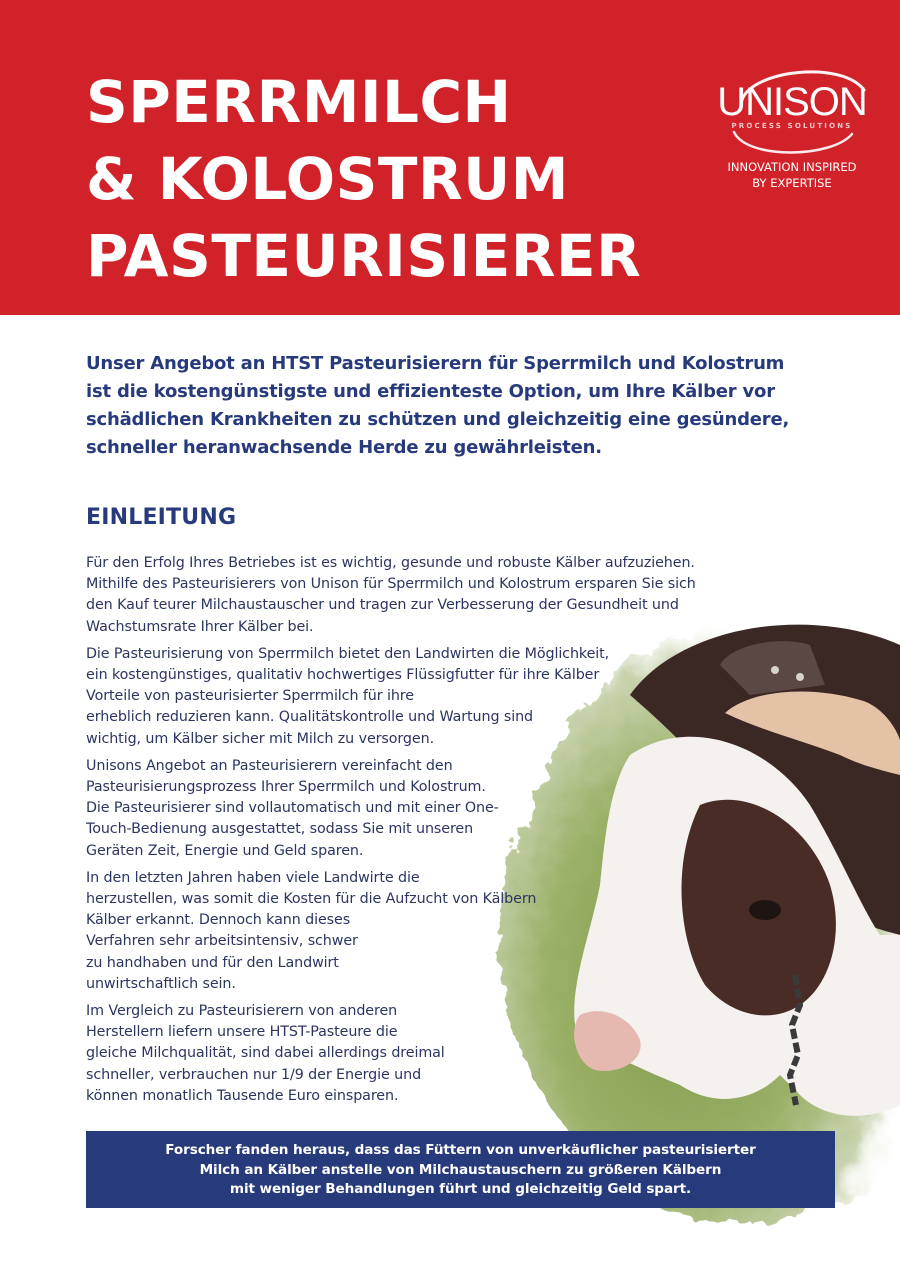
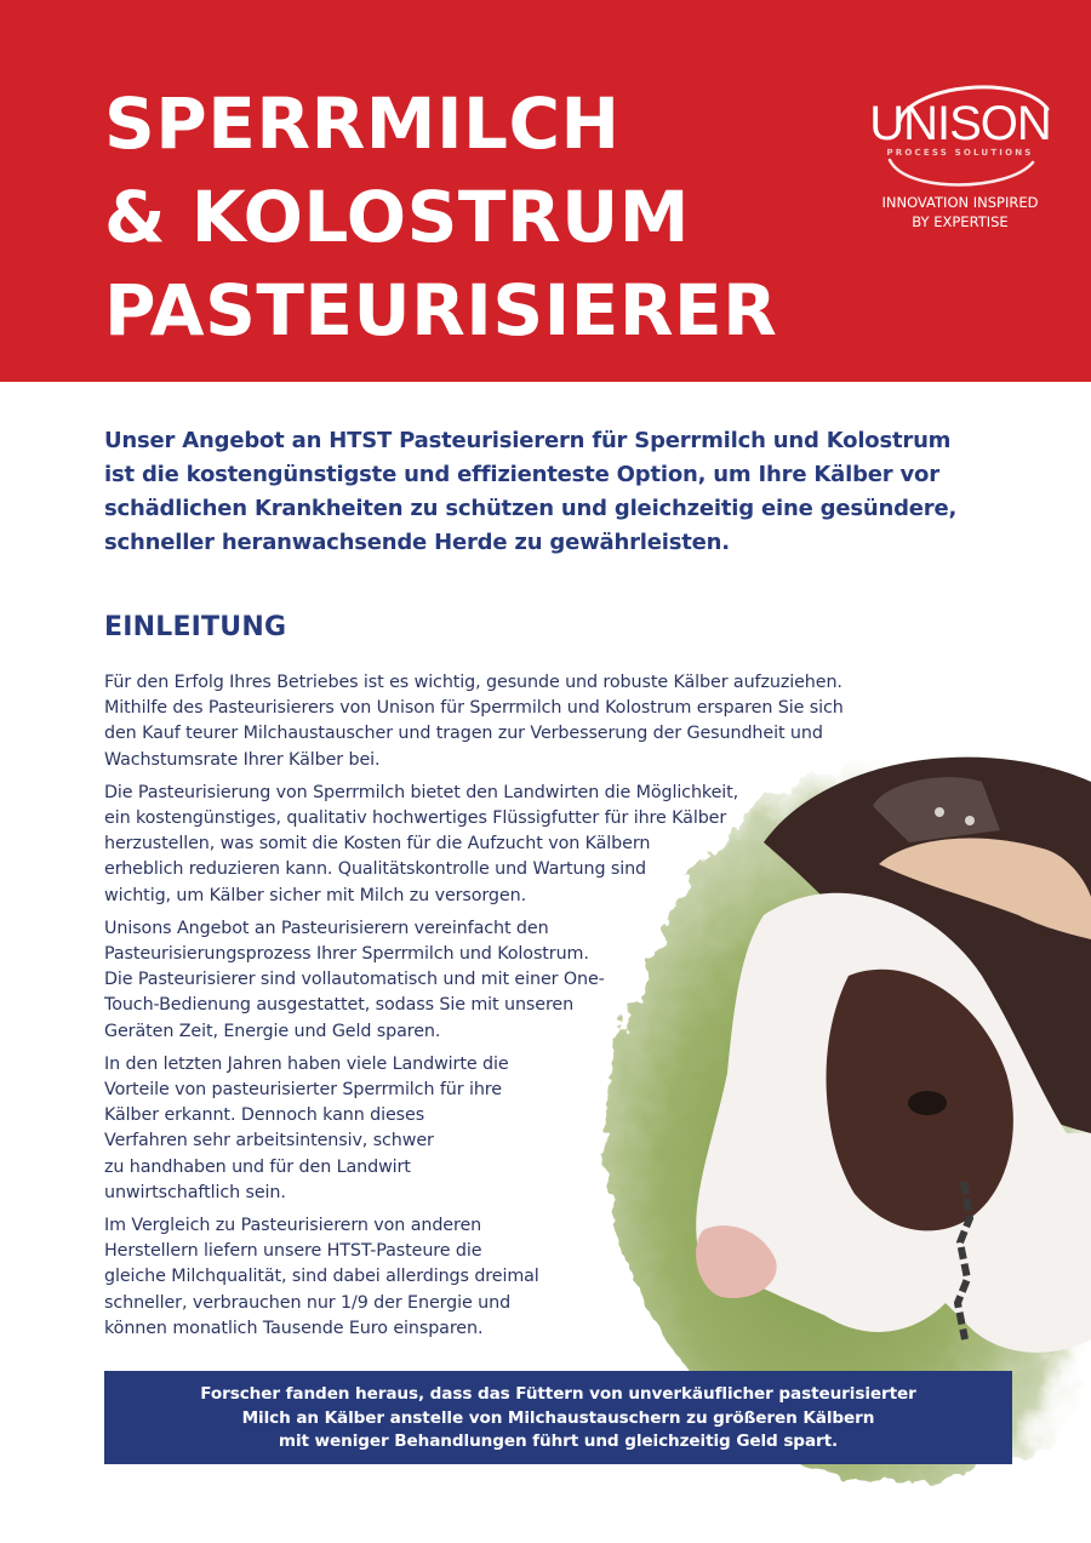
  SPERRMILCH
  & KOLOSTRUM
  PASTEURISIERER
  UNISON
  PROCESS SOLUTIONS
  INNOVATION INSPIRED
  BY EXPERTISE
  Unser Angebot an HTST Pasteurisierern für Sperrmilch und Kolostrum
  ist die kostengünstigste und effizienteste Option, um Ihre Kälber vor
  schädlichen Krankheiten zu schützen und gleichzeitig eine gesündere,
  schneller heranwachsende Herde zu gewährleisten.
  EINLEITUNG
  Für den Erfolg Ihres Betriebes ist es wichtig, gesunde und robuste Kälber aufzuziehen.
  Mithilfe des Pasteurisierers von Unison für Sperrmilch und Kolostrum ersparen Sie sich
  den Kauf teurer Milchaustauscher und tragen zur Verbesserung der Gesundheit und
  Wachstumsrate Ihrer Kälber bei.
  Die Pasteurisierung von Sperrmilch bietet den Landwirten die Möglichkeit,
  ein kostengünstiges, qualitativ hochwertiges Flüssigfutter für ihre Kälber
- Vorteile von pasteurisierter Sperrmilch für ihre
+ herzustellen, was somit die Kosten für die Aufzucht von Kälbern
  erheblich reduzieren kann. Qualitätskontrolle und Wartung sind
  wichtig, um Kälber sicher mit Milch zu versorgen.
  Unisons Angebot an Pasteurisierern vereinfacht den
  Pasteurisierungsprozess Ihrer Sperrmilch und Kolostrum.
  Die Pasteurisierer sind vollautomatisch und mit einer One-
  Touch-Bedienung ausgestattet, sodass Sie mit unseren
  Geräten Zeit, Energie und Geld sparen.
  In den letzten Jahren haben viele Landwirte die
- herzustellen, was somit die Kosten für die Aufzucht von Kälbern
+ Vorteile von pasteurisierter Sperrmilch für ihre
  Kälber erkannt. Dennoch kann dieses
  Verfahren sehr arbeitsintensiv, schwer
  zu handhaben und für den Landwirt
  unwirtschaftlich sein.
  Im Vergleich zu Pasteurisierern von anderen
  Herstellern liefern unsere HTST-Pasteure die
  gleiche Milchqualität, sind dabei allerdings dreimal
  schneller, verbrauchen nur 1/9 der Energie und
  können monatlich Tausende Euro einsparen.
  Forscher fanden heraus, dass das Füttern von unverkäuflicher pasteurisierter
  Milch an Kälber anstelle von Milchaustauschern zu größeren Kälbern
  mit weniger Behandlungen führt und gleichzeitig Geld spart.
